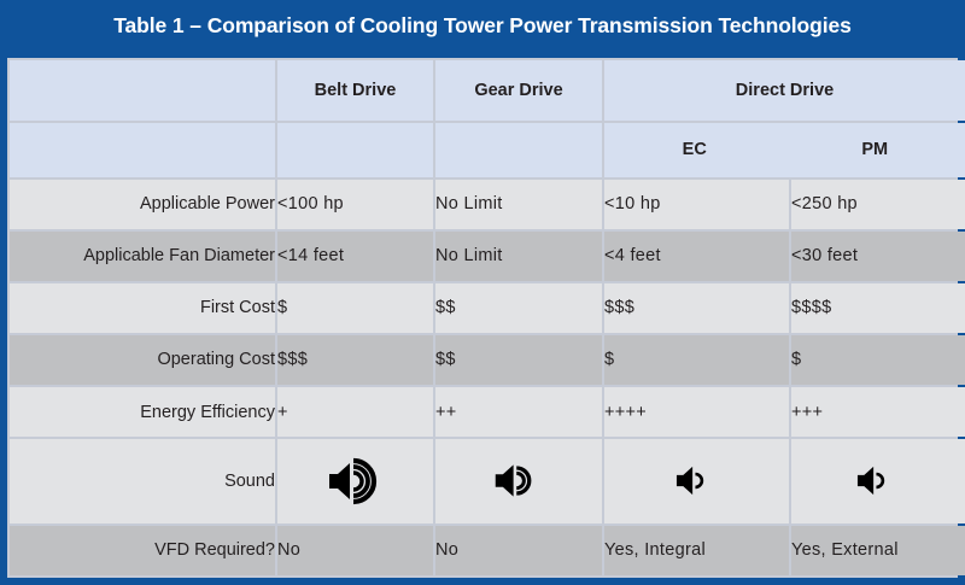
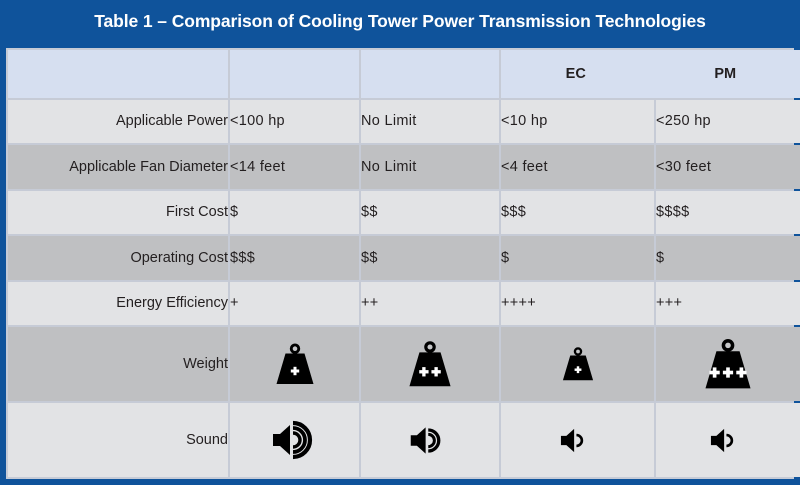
  Table 1 – Comparison of Cooling Tower Power Transmission Technologies
- 	Belt Drive	Gear Drive	Direct Drive
  			EC PM
  Applicable Power	<100 hp	No Limit	<10 hp	<250 hp
  Applicable Fan Diameter	<14 feet	No Limit	<4 feet	<30 feet
  First Cost	$	$$	$$$	$$$$
  Operating Cost	$$$	$$	$	$
  Energy Efficiency	+	++	++++	+++
+ Weight
  Sound
- VFD Required?	No	No	Yes, Integral	Yes, External
